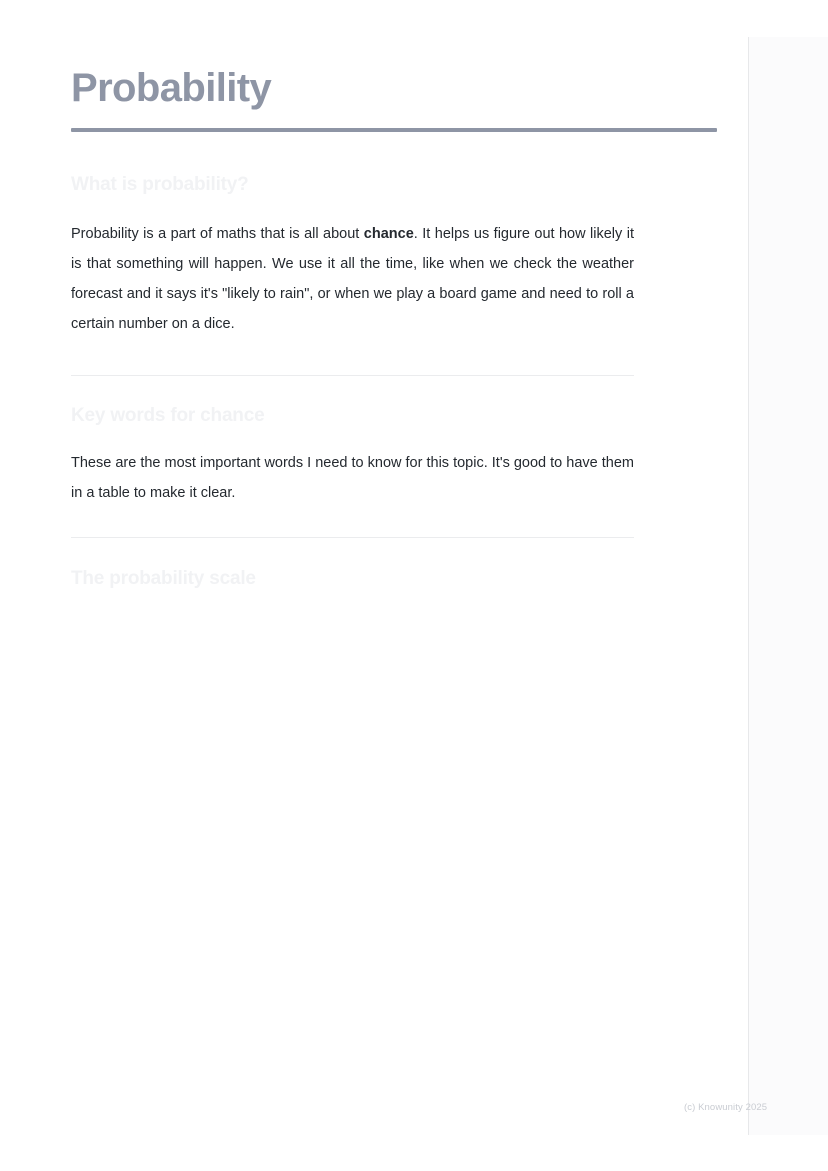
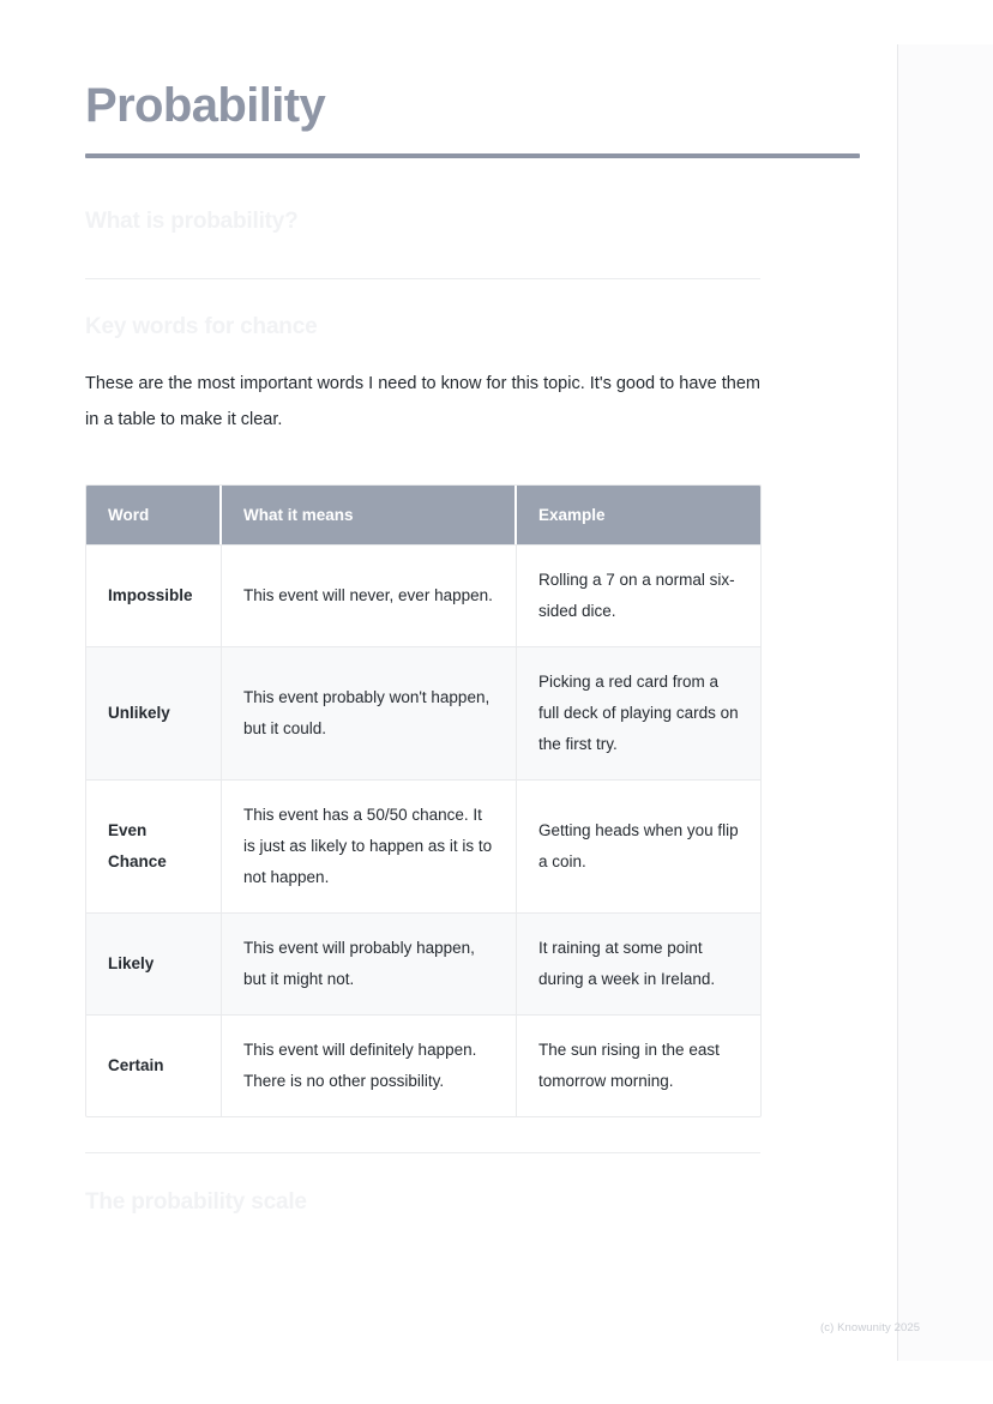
  Probability
- Probability is a part of maths that is all about chance. It helps us figure out how likely it is that something will happen. We use it all the time, like when we check the weather forecast and it says it's "likely to rain", or when we play a board game and need to roll a certain number on a dice.
  These are the most important words I need to know for this topic. It's good to have them in a table to make it clear.
+ Word	What it means	Example
+ Impossible	This event will never, ever happen.	Rolling a 7 on a normal six-sided dice.
+ Unlikely	This event probably won't happen, but it could.	Picking a red card from a full deck of playing cards on the first try.
+ Even Chance	This event has a 50/50 chance. It is just as likely to happen as it is to not happen.	Getting heads when you flip a coin.
+ Likely	This event will probably happen, but it might not.	It raining at some point during a week in Ireland.
+ Certain	This event will definitely happen. There is no other possibility.	The sun rising in the east tomorrow morning.
  (c) Knowunity 2025
